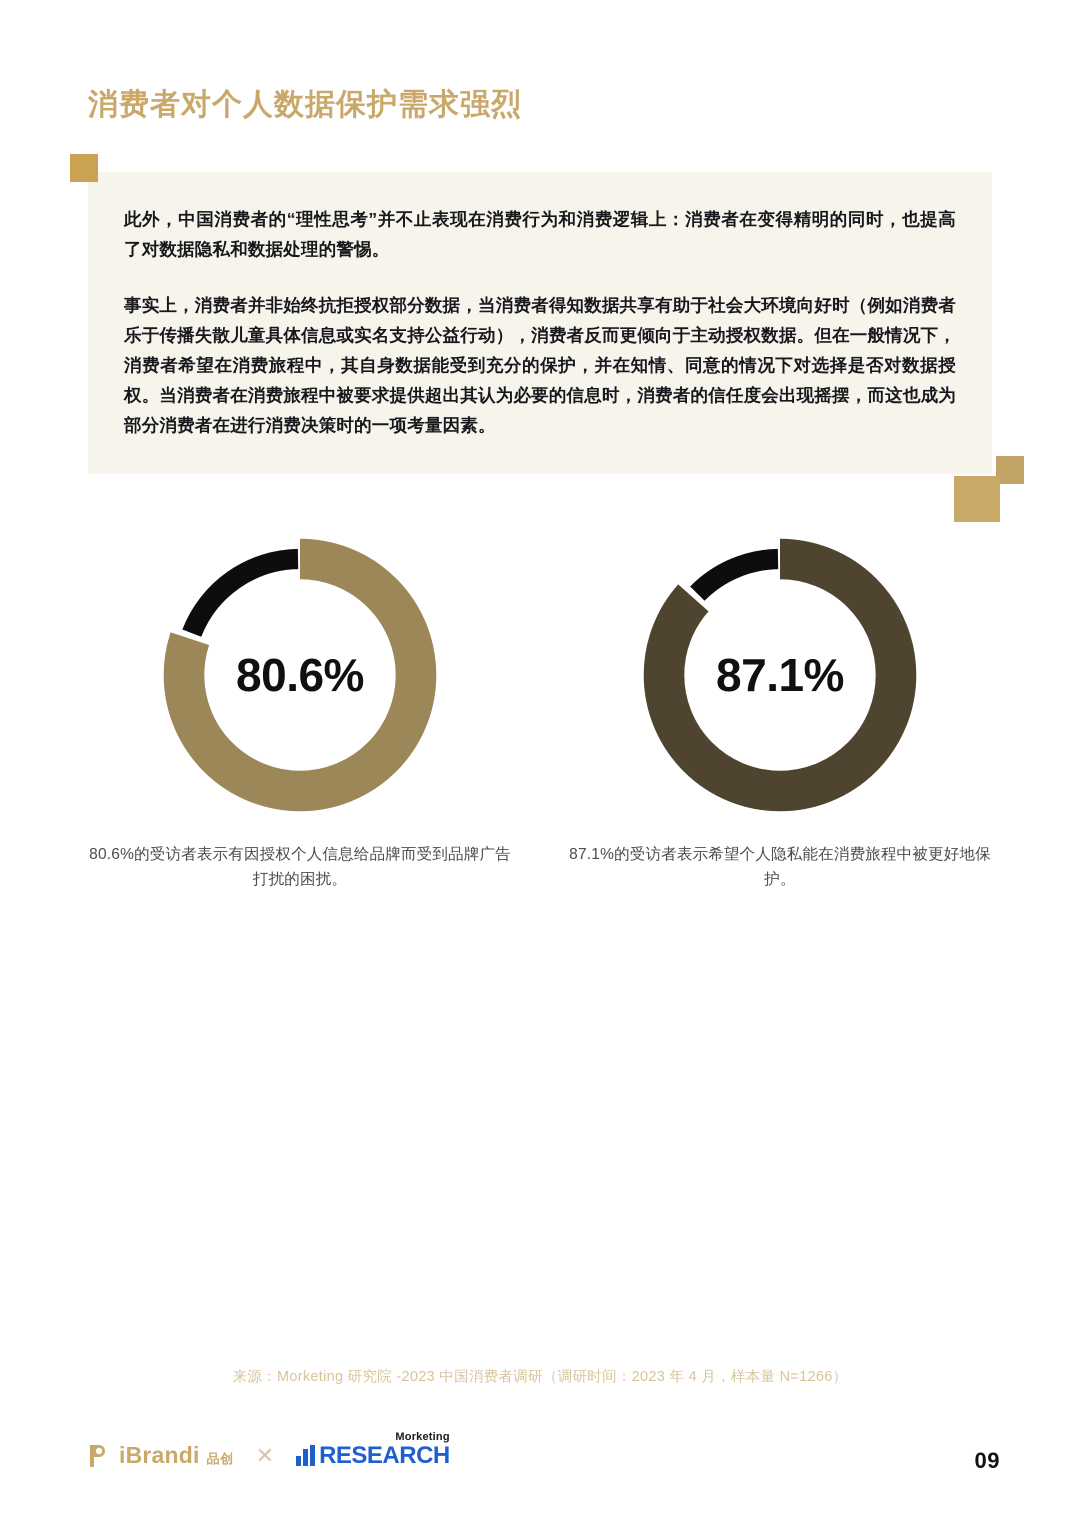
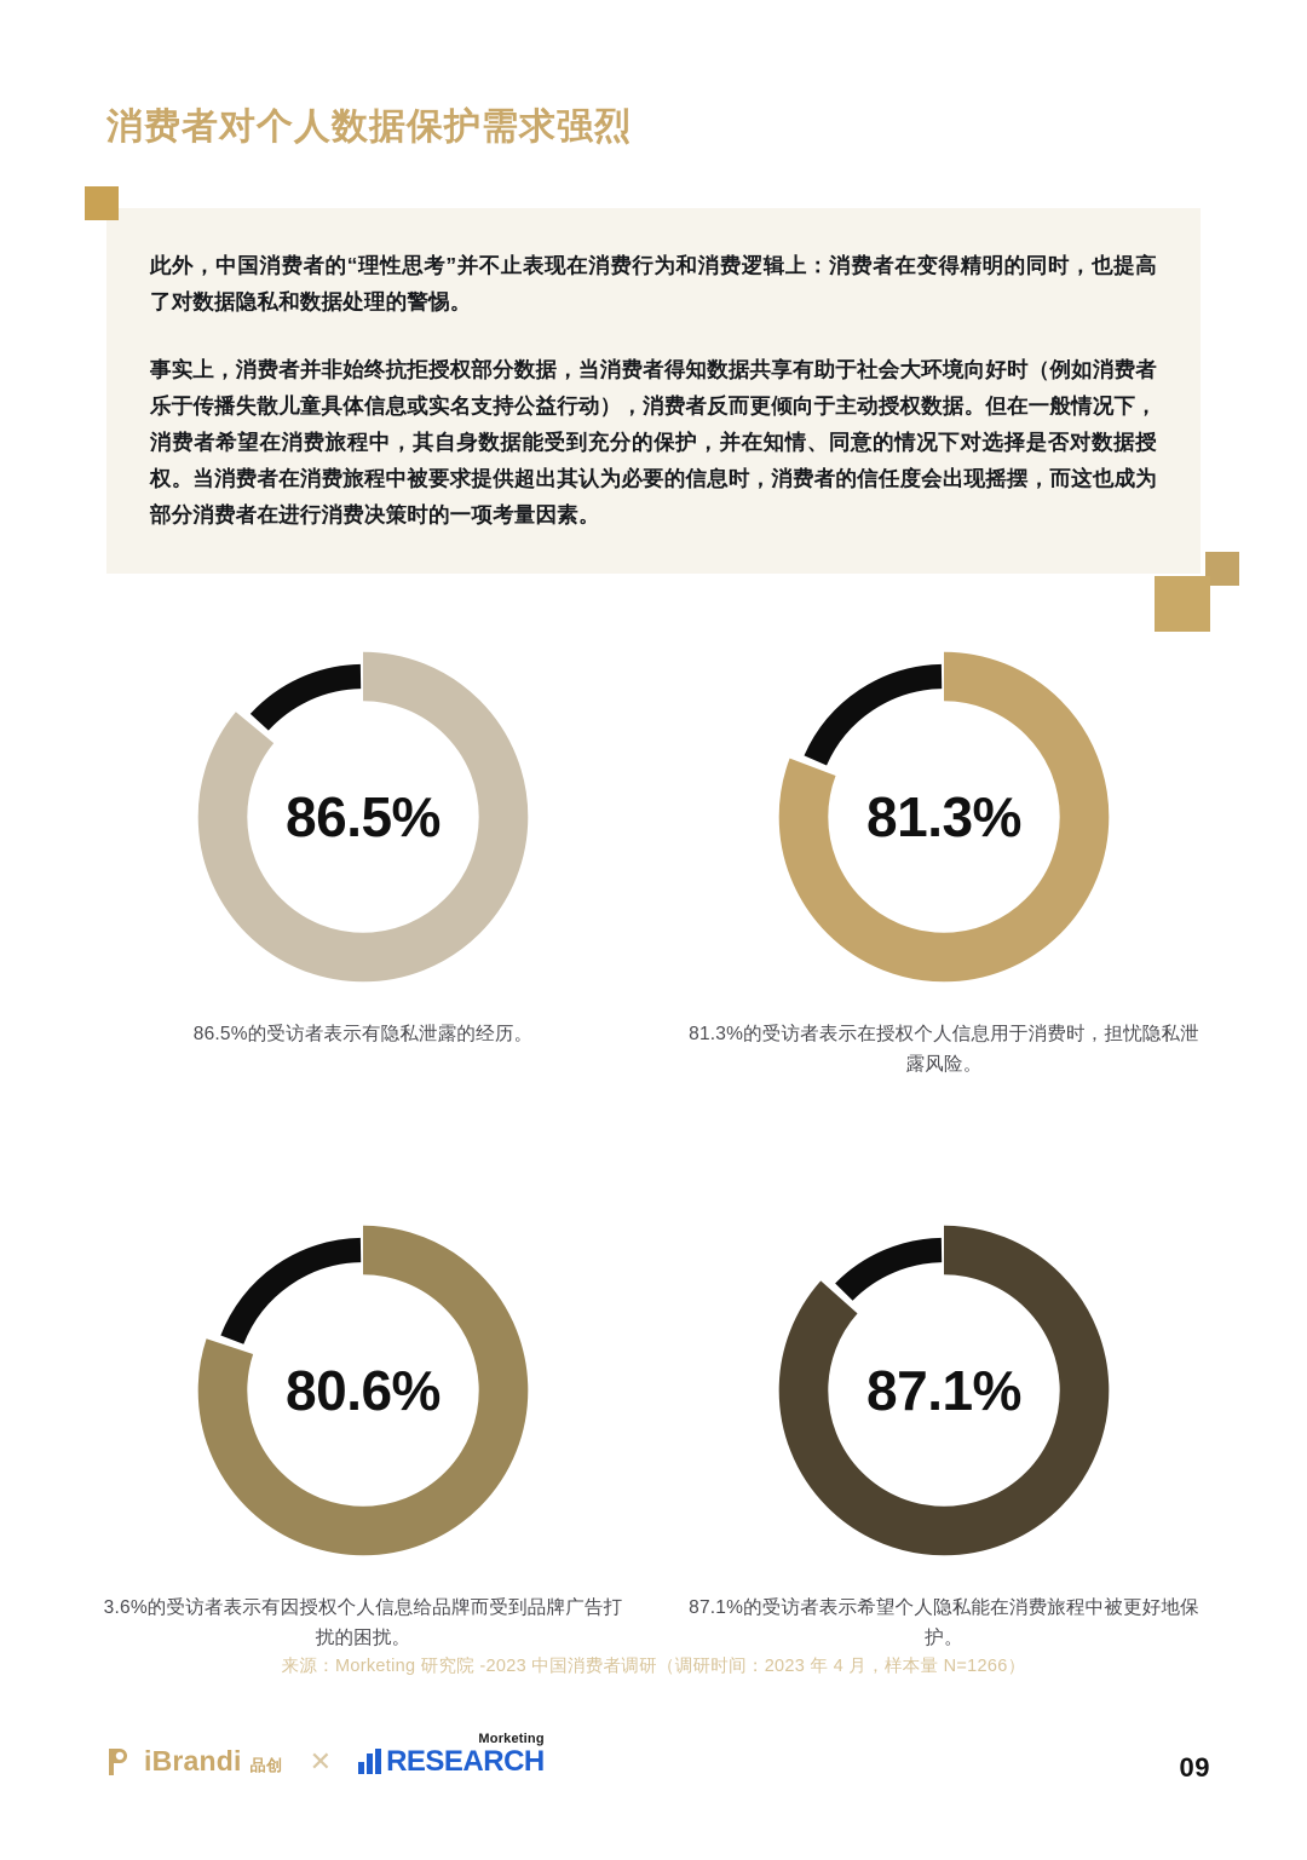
  消费者对个人数据保护需求强烈
  此外，中国消费者的“理性思考”并不止表现在消费行为和消费逻辑上：消费者在变得精明的同时，也提高了对数据隐私和数据处理的警惕。
  事实上，消费者并非始终抗拒授权部分数据，当消费者得知数据共享有助于社会大环境向好时（例如消费者乐于传播失散儿童具体信息或实名支持公益行动），消费者反而更倾向于主动授权数据。但在一般情况下，消费者希望在消费旅程中，其自身数据能受到充分的保护，并在知情、同意的情况下对选择是否对数据授权。当消费者在消费旅程中被要求提供超出其认为必要的信息时，消费者的信任度会出现摇摆，而这也成为部分消费者在进行消费决策时的一项考量因素。
+ 86.5%
+ 86.5%的受访者表示有隐私泄露的经历。
+ 81.3%
+ 81.3%的受访者表示在授权个人信息用于消费时，担忧隐私泄露风险。
  80.6%
- 80.6%的受访者表示有因授权个人信息给品牌而受到品牌广告打扰的困扰。
+ 3.6%的受访者表示有因授权个人信息给品牌而受到品牌广告打扰的困扰。
  87.1%
  87.1%的受访者表示希望个人隐私能在消费旅程中被更好地保护。
  来源：Morketing 研究院 -2023 中国消费者调研（调研时间：2023 年 4 月，样本量 N=1266）
  iBrandi
  品创
  ✕
  RESEARCH
  Morketing
  09
